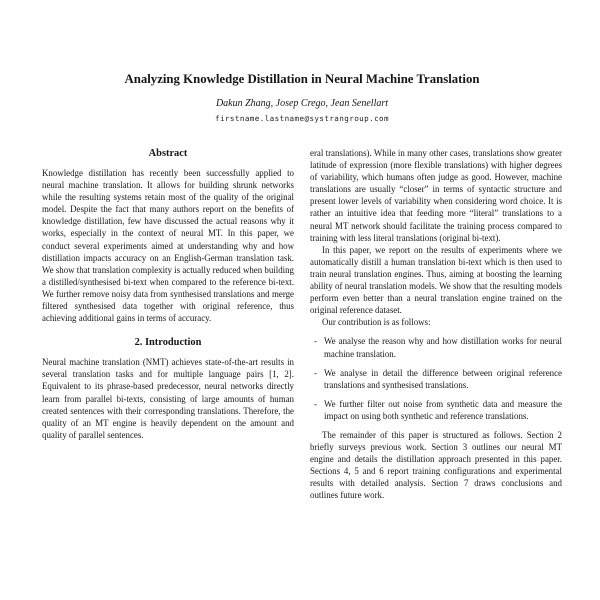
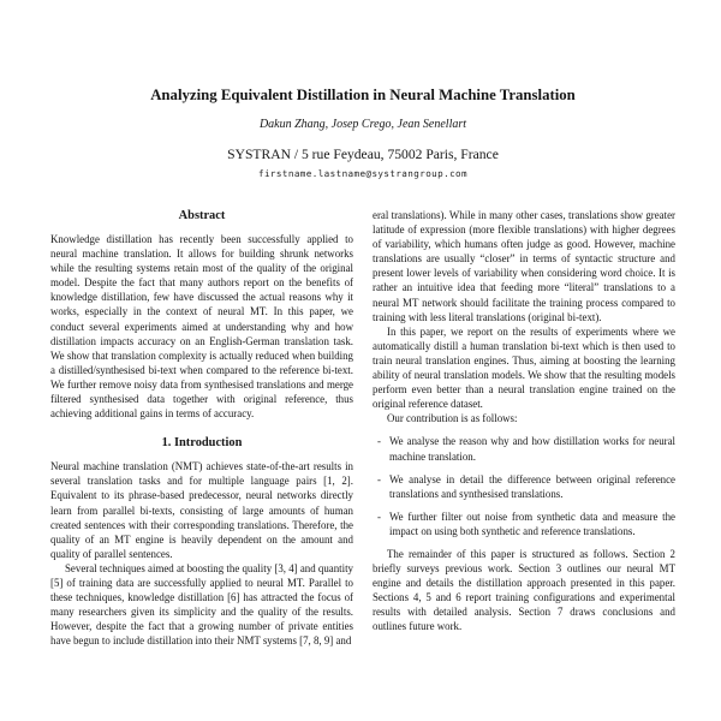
- Analyzing Knowledge Distillation in Neural Machine Translation
+ Analyzing Equivalent Distillation in Neural Machine Translation
  Dakun Zhang, Josep Crego, Jean Senellart
+ SYSTRAN / 5 rue Feydeau, 75002 Paris, France
  firstname.lastname@systrangroup.com
  Abstract
  Knowledge distillation has recently been successfully applied to neural machine translation. It allows for building shrunk networks while the resulting systems retain most of the quality of the original model. Despite the fact that many authors report on the benefits of knowledge distillation, few have discussed the actual reasons why it works, especially in the context of neural MT. In this paper, we conduct several experiments aimed at understanding why and how distillation impacts accuracy on an English-German translation task. We show that translation complexity is actually reduced when building a distilled/synthesised bi-text when compared to the reference bi-text. We further remove noisy data from synthesised translations and merge filtered synthesised data together with original reference, thus achieving additional gains in terms of accuracy.
- 2. Introduction
+ 1. Introduction
  Neural machine translation (NMT) achieves state-of-the-art results in several translation tasks and for multiple language pairs [1, 2]. Equivalent to its phrase-based predecessor, neural networks directly learn from parallel bi-texts, consisting of large amounts of human created sentences with their corresponding translations. Therefore, the quality of an MT engine is heavily dependent on the amount and quality of parallel sentences.
+ Several techniques aimed at boosting the quality [3, 4] and quantity [5] of training data are successfully applied to neural MT. Parallel to these techniques, knowledge distillation [6] has attracted the focus of many researchers given its simplicity and the quality of the results. However, despite the fact that a growing number of private entities have begun to include distillation into their NMT systems [7, 8, 9] and
  eral translations). While in many other cases, translations show greater latitude of expression (more flexible translations) with higher degrees of variability, which humans often judge as good. However, machine translations are usually “closer” in terms of syntactic structure and present lower levels of variability when considering word choice. It is rather an intuitive idea that feeding more “literal” translations to a neural MT network should facilitate the training process compared to training with less literal translations (original bi-text).
  In this paper, we report on the results of experiments where we automatically distill a human translation bi-text which is then used to train neural translation engines. Thus, aiming at boosting the learning ability of neural translation models. We show that the resulting models perform even better than a neural translation engine trained on the original reference dataset.
  Our contribution is as follows:
  -
  We analyse the reason why and how distillation works for neural machine translation.
  -
  We analyse in detail the difference between original reference translations and synthesised translations.
  -
  We further filter out noise from synthetic data and measure the impact on using both synthetic and reference translations.
  The remainder of this paper is structured as follows. Section 2 briefly surveys previous work. Section 3 outlines our neural MT engine and details the distillation approach presented in this paper. Sections 4, 5 and 6 report training configurations and experimental results with detailed analysis. Section 7 draws conclusions and outlines future work.
